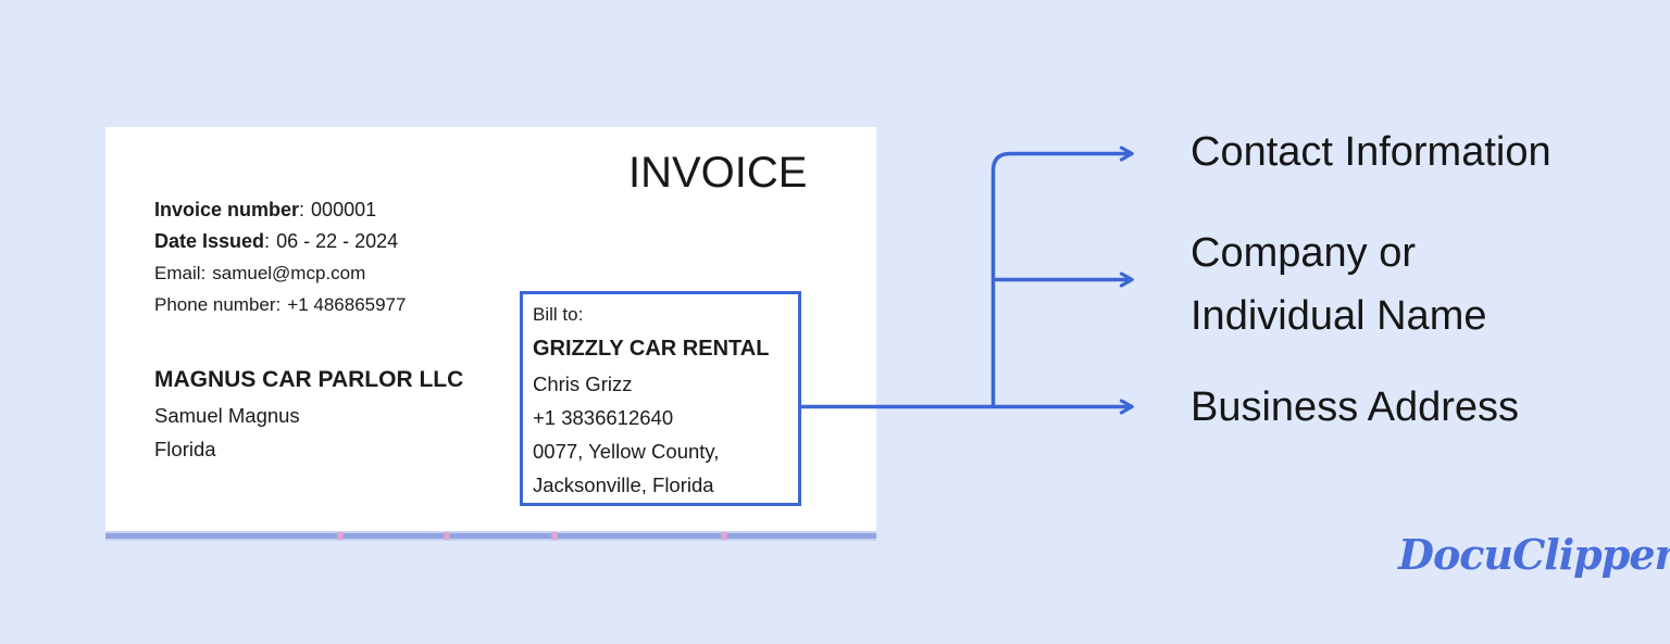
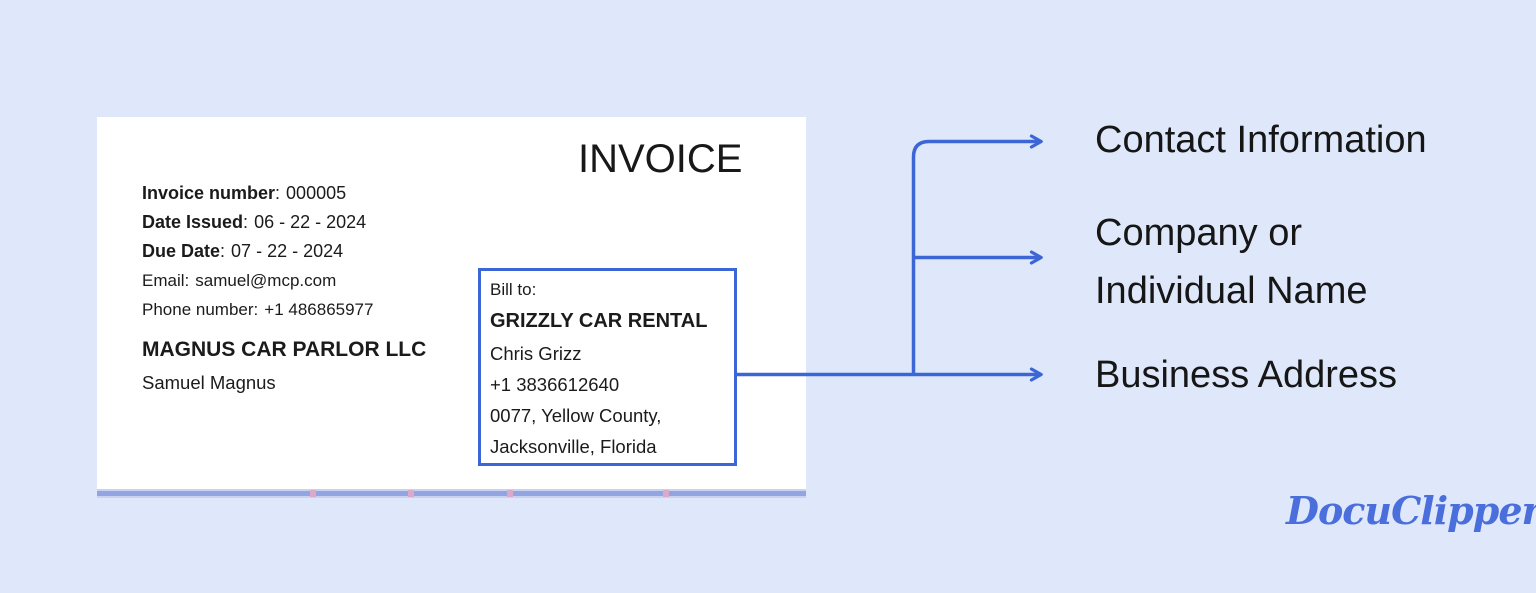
  INVOICE
- Invoice number: 000001
+ Invoice number: 000005
  Date Issued: 06 - 22 - 2024
+ Due Date: 07 - 22 - 2024
  Email: samuel@mcp.com
  Phone number: +1 486865977
  MAGNUS CAR PARLOR LLC
  Samuel Magnus
- Florida
  Bill to:
  GRIZZLY CAR RENTAL
  Chris Grizz
  +1 3836612640
  0077, Yellow County,
  Jacksonville, Florida
  Contact Information
  Company or
  Individual Name
  Business Address
  DocuClipper
